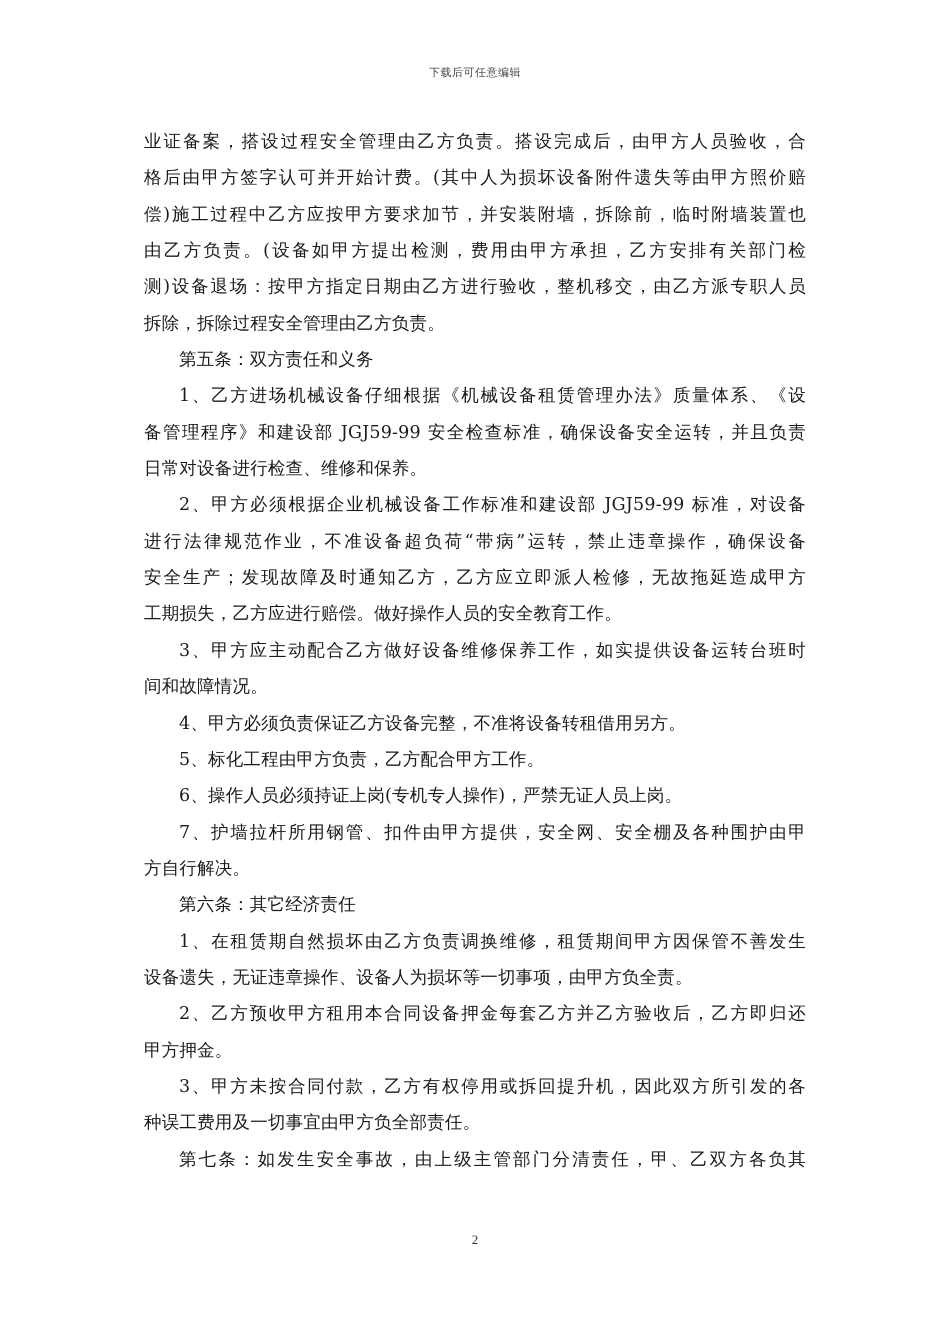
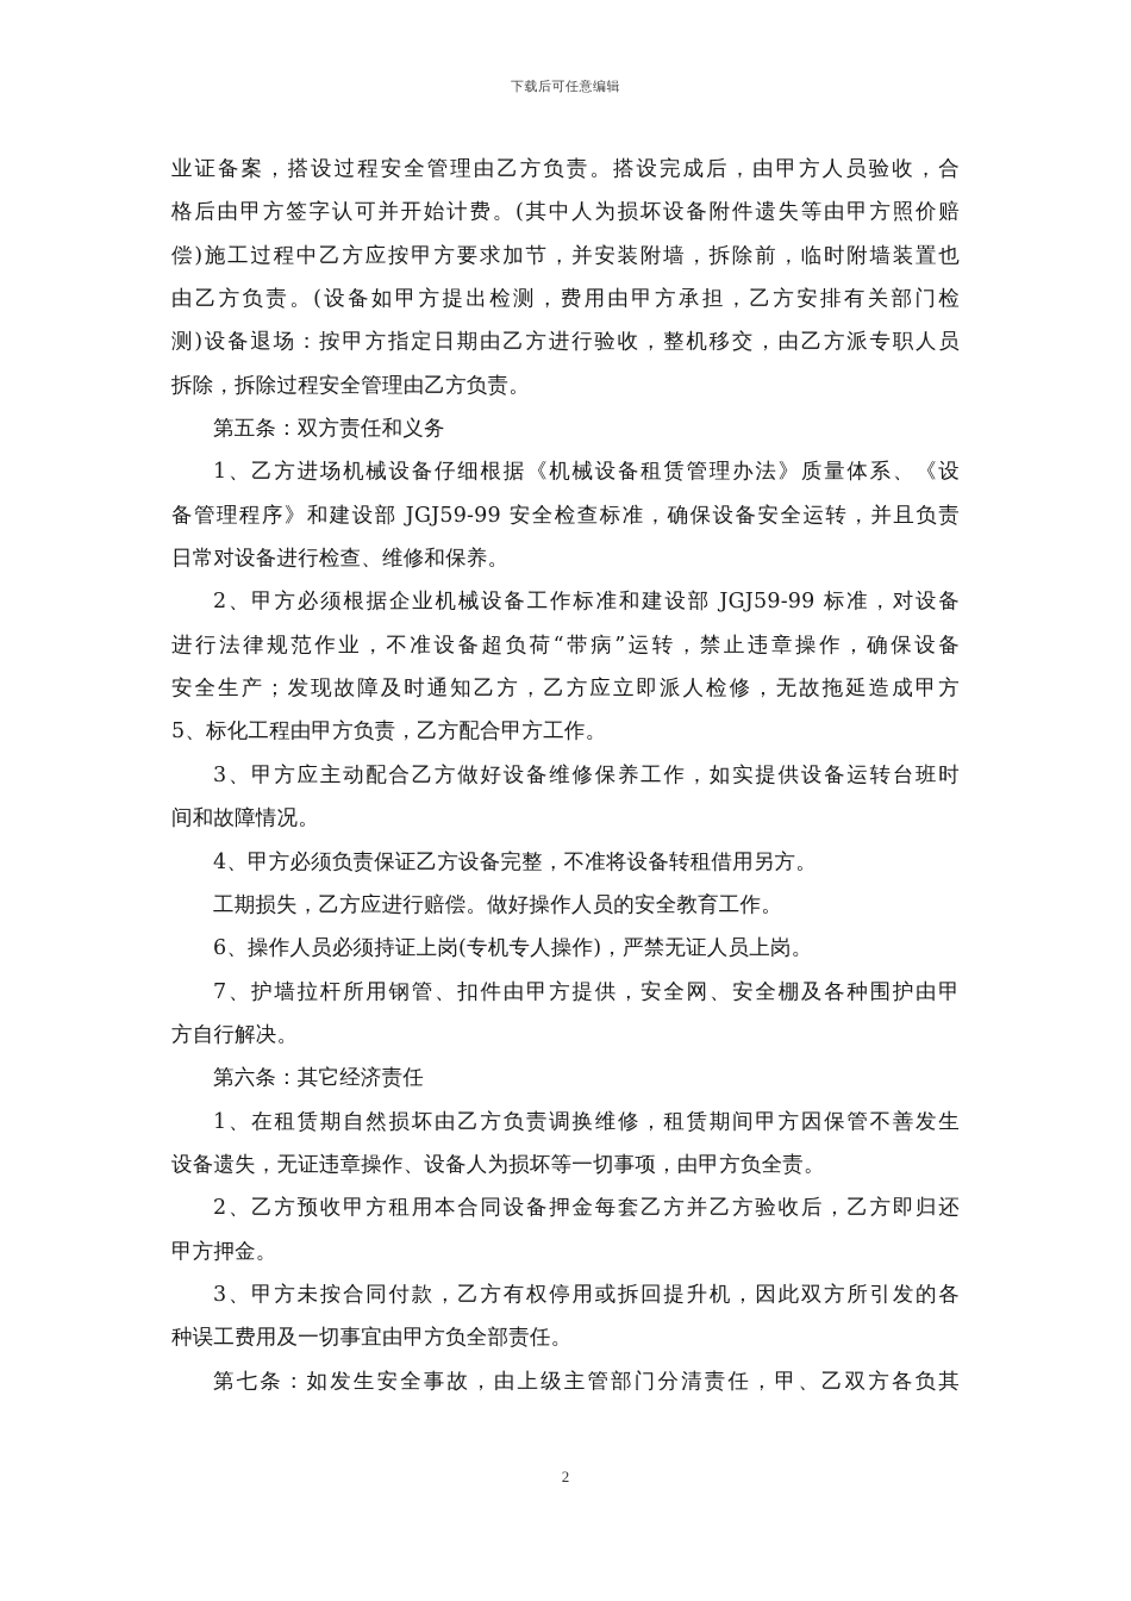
  下载后可任意编辑
  业证备案，搭设过程安全管理由乙方负责。搭设完成后，由甲方人员验收，合
  格后由甲方签字认可并开始计费。(其中人为损坏设备附件遗失等由甲方照价赔
  偿)施工过程中乙方应按甲方要求加节，并安装附墙，拆除前，临时附墙装置也
  由乙方负责。(设备如甲方提出检测，费用由甲方承担，乙方安排有关部门检
  测)设备退场：按甲方指定日期由乙方进行验收，整机移交，由乙方派专职人员
  拆除，拆除过程安全管理由乙方负责。
  第五条：双方责任和义务
  1、乙方进场机械设备仔细根据《机械设备租赁管理办法》质量体系、《设
  备管理程序》和建设部 JGJ59-99 安全检查标准，确保设备安全运转，并且负责
  日常对设备进行检查、维修和保养。
  2、甲方必须根据企业机械设备工作标准和建设部 JGJ59-99 标准，对设备
  进行法律规范作业，不准设备超负荷“带病”运转，禁止违章操作，确保设备
  安全生产；发现故障及时通知乙方，乙方应立即派人检修，无故拖延造成甲方
- 工期损失，乙方应进行赔偿。做好操作人员的安全教育工作。
+ 5、标化工程由甲方负责，乙方配合甲方工作。
  3、甲方应主动配合乙方做好设备维修保养工作，如实提供设备运转台班时
  间和故障情况。
  4、甲方必须负责保证乙方设备完整，不准将设备转租借用另方。
- 5、标化工程由甲方负责，乙方配合甲方工作。
+ 工期损失，乙方应进行赔偿。做好操作人员的安全教育工作。
  6、操作人员必须持证上岗(专机专人操作)，严禁无证人员上岗。
  7、护墙拉杆所用钢管、扣件由甲方提供，安全网、安全棚及各种围护由甲
  方自行解决。
  第六条：其它经济责任
  1、在租赁期自然损坏由乙方负责调换维修，租赁期间甲方因保管不善发生
  设备遗失，无证违章操作、设备人为损坏等一切事项，由甲方负全责。
  2、乙方预收甲方租用本合同设备押金每套乙方并乙方验收后，乙方即归还
  甲方押金。
  3、甲方未按合同付款，乙方有权停用或拆回提升机，因此双方所引发的各
  种误工费用及一切事宜由甲方负全部责任。
  第七条：如发生安全事故，由上级主管部门分清责任，甲、乙双方各负其
  2
